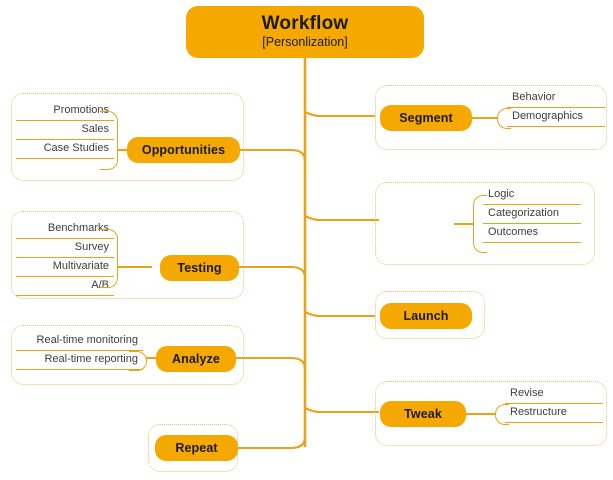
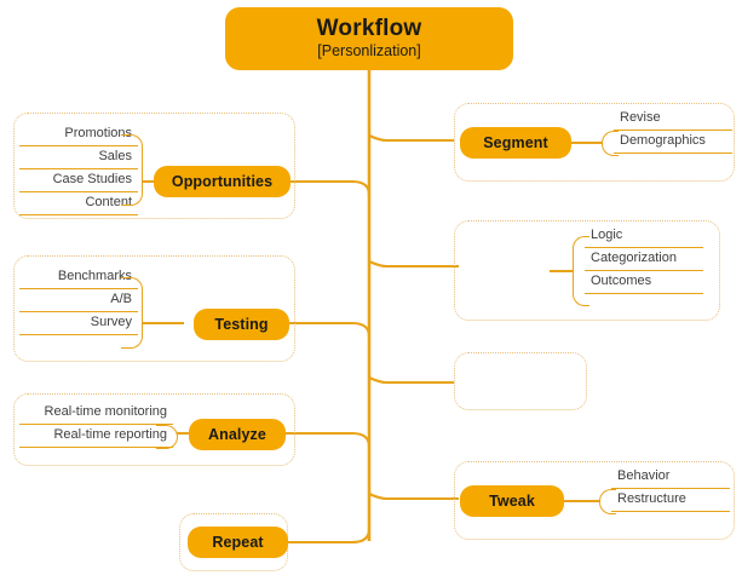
  Workflow
  [Personlization]
  Promotions
  Sales
  Case Studies
+ Content
  Opportunities
  Benchmarks
- Survey
+ A/B
- Multivariate
- A/B
+ Survey
  Testing
  Real-time monitoring
  Real-time reporting
  Analyze
  Repeat
  Segment
- Behavior
+ Revise
  Demographics
  Logic
  Categorization
  Outcomes
- Launch
  Tweak
- Revise
+ Behavior
  Restructure
